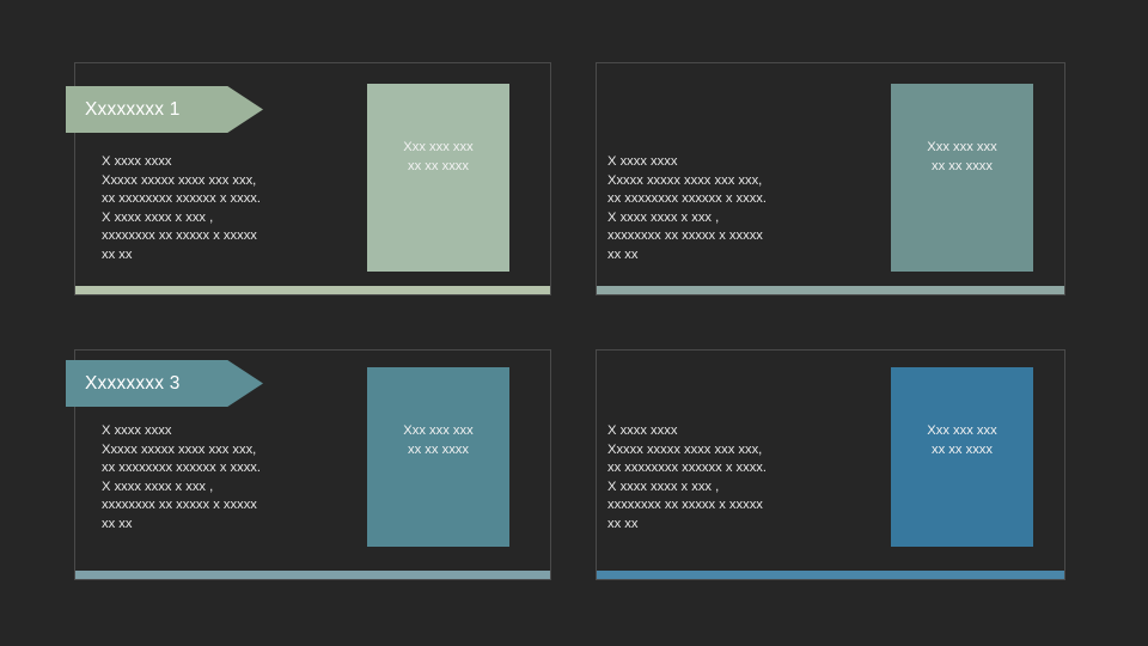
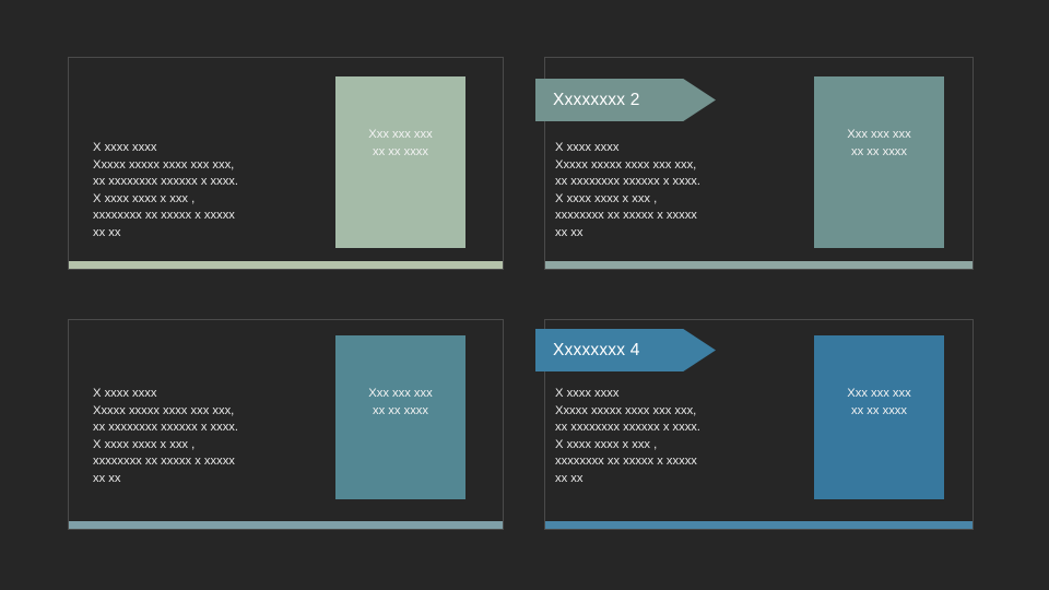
- Xxxxxxxx 1
  X xxxx xxxx
  Xxxxx xxxxx xxxx xxx xxx,
  xx xxxxxxxx xxxxxx x xxxx.
  X xxxx xxxx x xxx ,
  xxxxxxxx xx xxxxx x xxxxx
  xx xx
  Xxx xxx xxx
  xx xx xxxx
+ Xxxxxxxx 2
  X xxxx xxxx
  Xxxxx xxxxx xxxx xxx xxx,
  xx xxxxxxxx xxxxxx x xxxx.
  X xxxx xxxx x xxx ,
  xxxxxxxx xx xxxxx x xxxxx
  xx xx
  Xxx xxx xxx
  xx xx xxxx
- Xxxxxxxx 3
  X xxxx xxxx
  Xxxxx xxxxx xxxx xxx xxx,
  xx xxxxxxxx xxxxxx x xxxx.
  X xxxx xxxx x xxx ,
  xxxxxxxx xx xxxxx x xxxxx
  xx xx
  Xxx xxx xxx
  xx xx xxxx
+ Xxxxxxxx 4
  X xxxx xxxx
  Xxxxx xxxxx xxxx xxx xxx,
  xx xxxxxxxx xxxxxx x xxxx.
  X xxxx xxxx x xxx ,
  xxxxxxxx xx xxxxx x xxxxx
  xx xx
  Xxx xxx xxx
  xx xx xxxx
